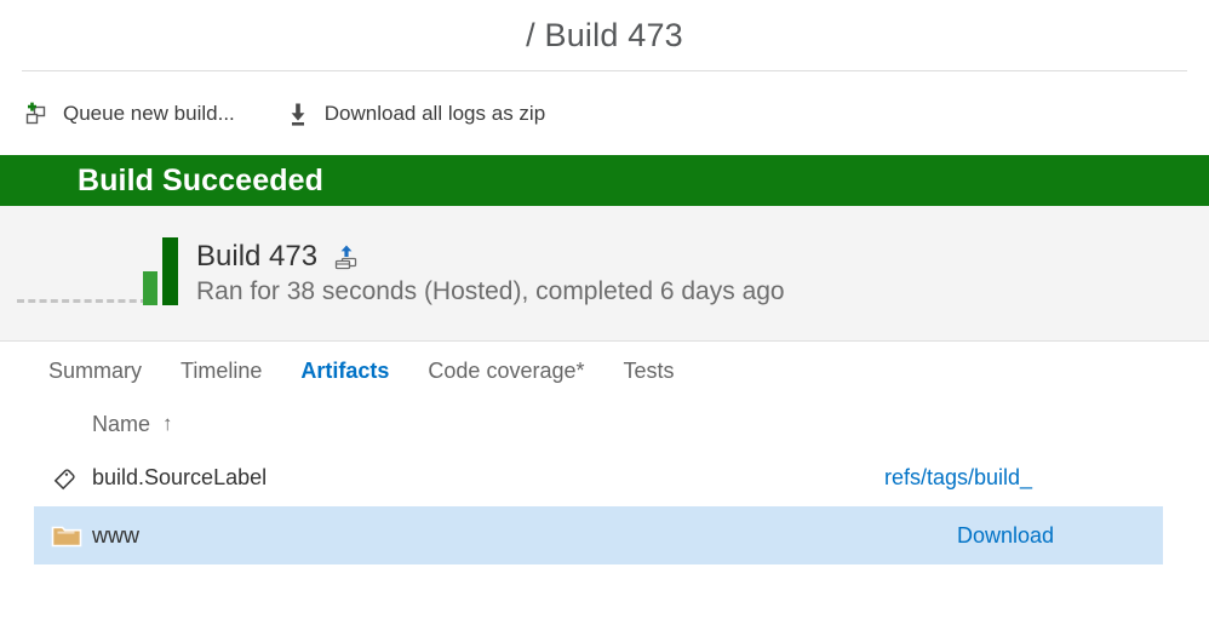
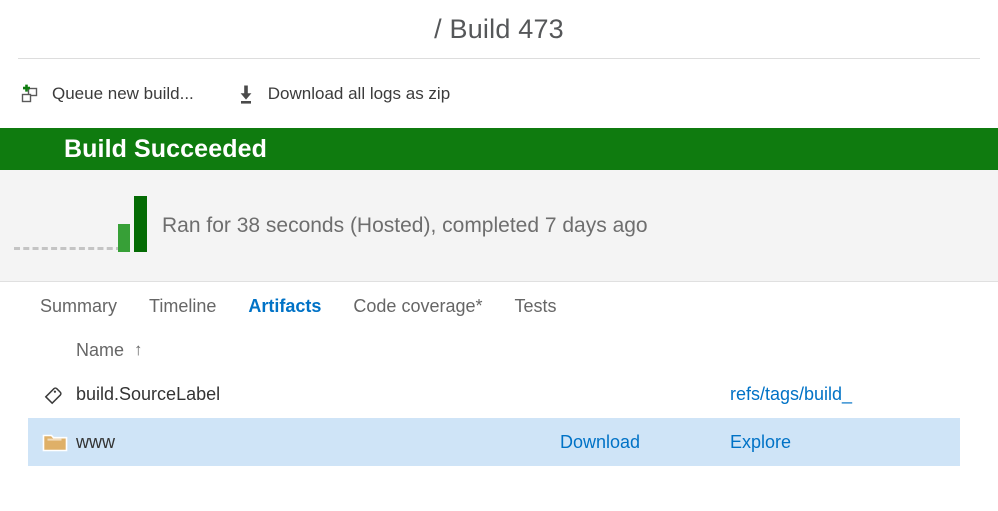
  / Build 473
  Queue new build...
  Download all logs as zip
  Build Succeeded
- Build 473
- Ran for 38 seconds (Hosted), completed 6 days ago
+ Ran for 38 seconds (Hosted), completed 7 days ago
  Summary
  Timeline
  Artifacts
  Code coverage*
  Tests
  Name
  ↑
  build.SourceLabel
  refs/tags/build_
  www
  Download
+ Explore
